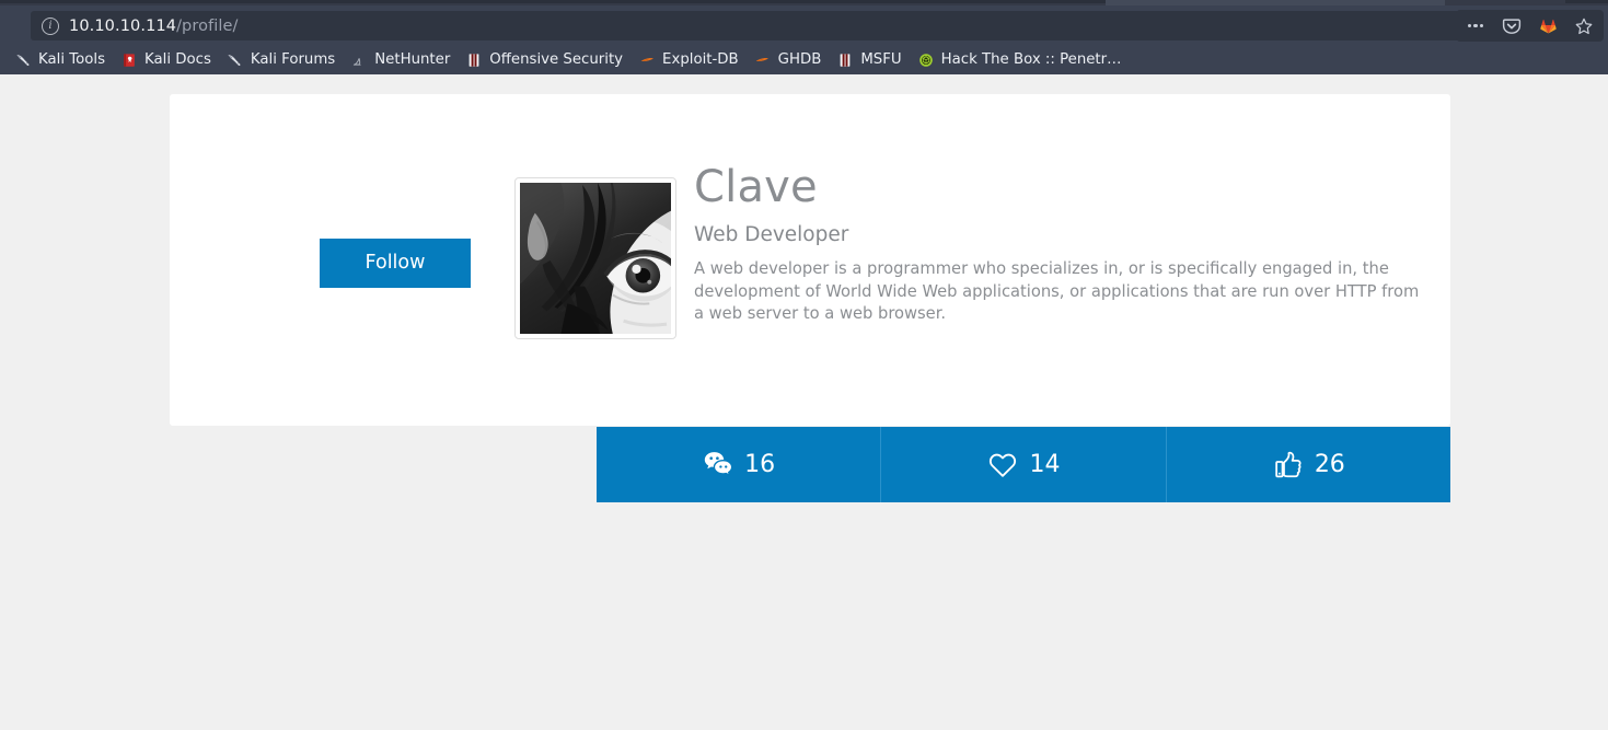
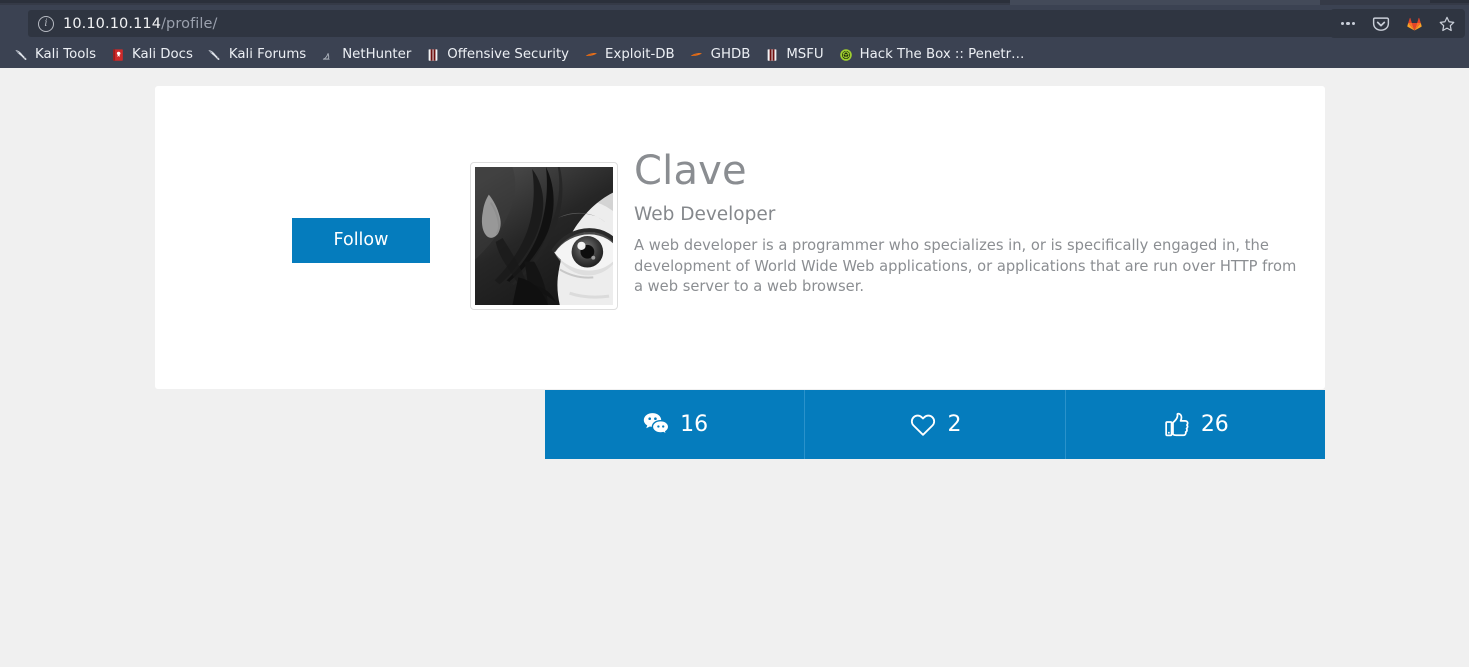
  i
  10.10.10.114/profile/
  Kali Tools
  Kali Docs
  Kali Forums
  NetHunter
  Offensive Security
  Exploit-DB
  GHDB
  MSFU
  Hack The Box :: Penetr…
  Follow
  Clave
  Web Developer
  A web developer is a programmer who specializes in, or is specifically engaged in, the development of World Wide Web applications, or applications that are run over HTTP from a web server to a web browser.
  16
- 14
+ 2
  26
